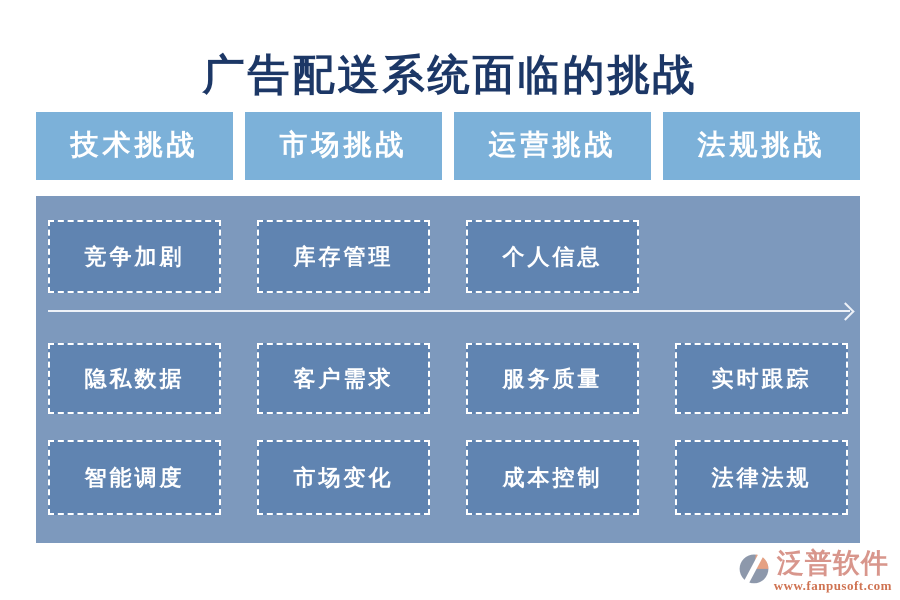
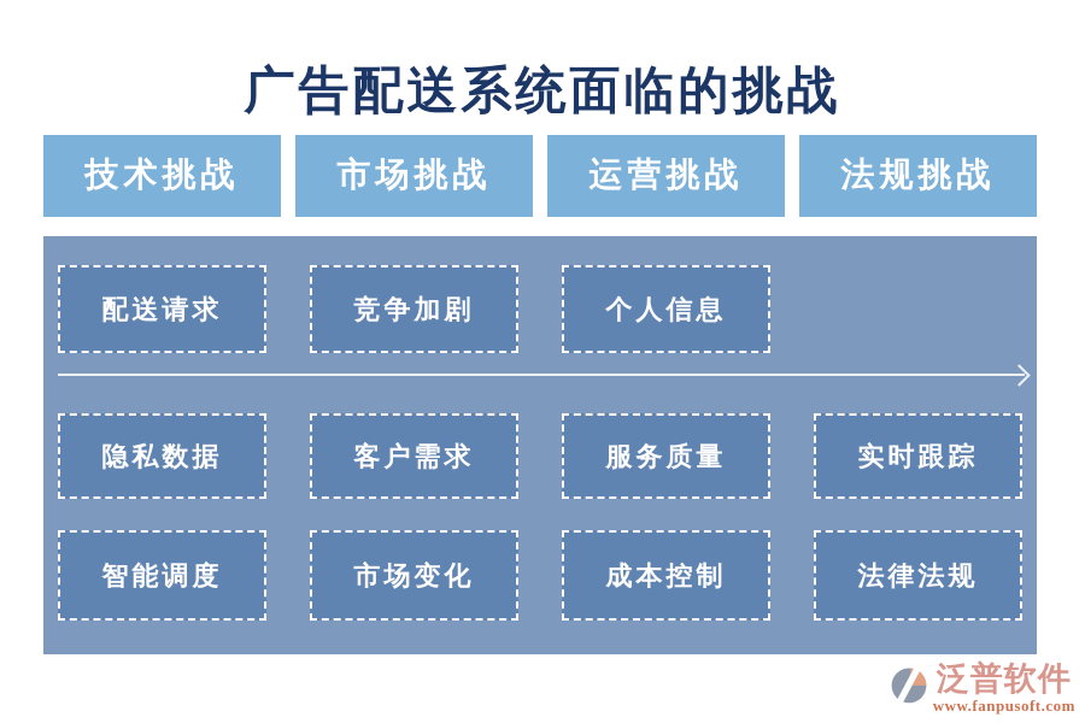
  广告配送系统面临的挑战
  技术挑战
  市场挑战
  运营挑战
  法规挑战
+ 配送请求
  竞争加剧
- 库存管理
  个人信息
  隐私数据
  客户需求
  服务质量
  实时跟踪
  智能调度
  市场变化
  成本控制
  法律法规
  泛普软件
  www.fanpusoft.com
